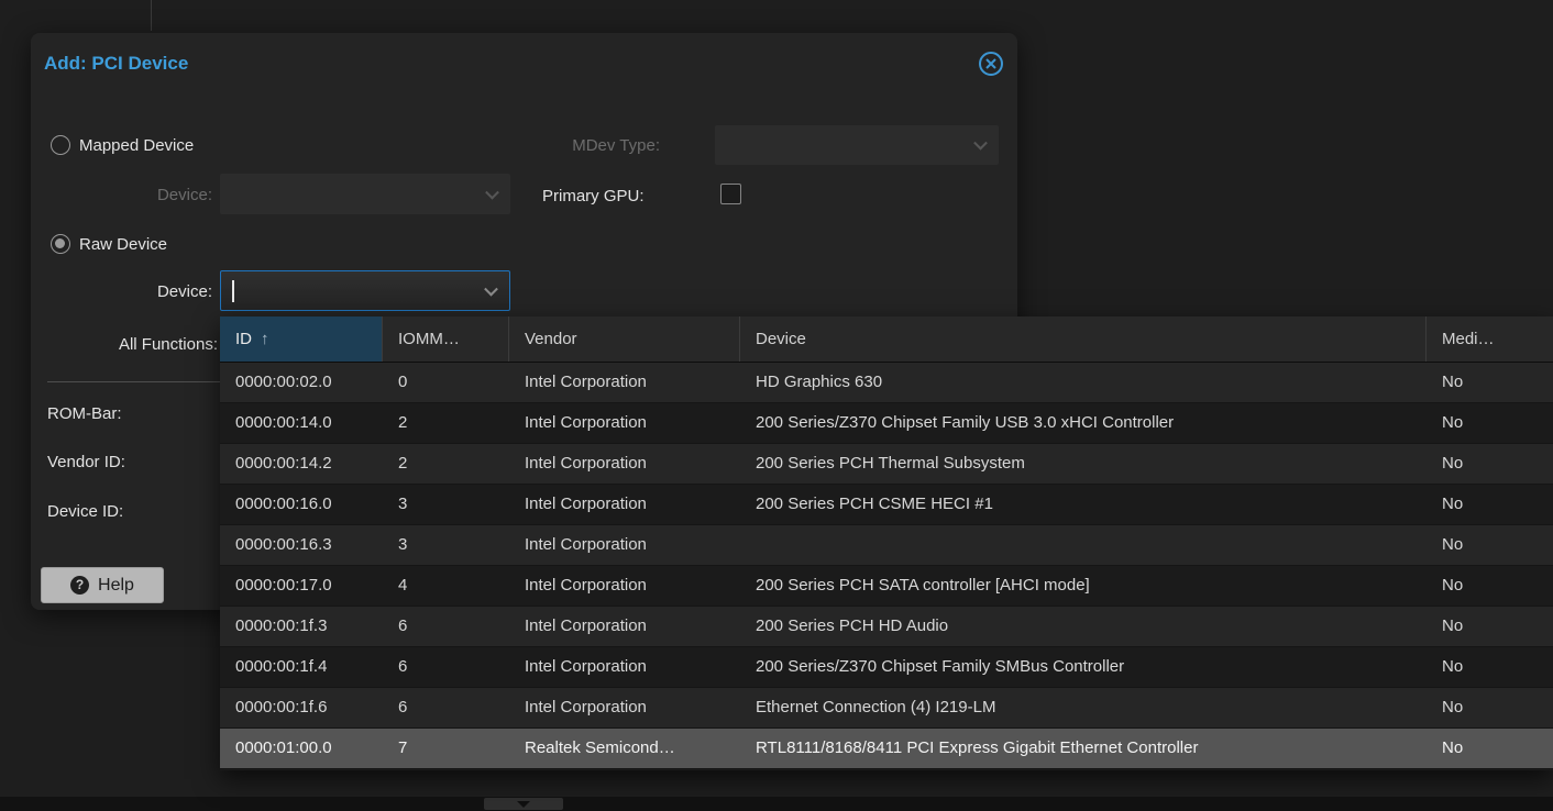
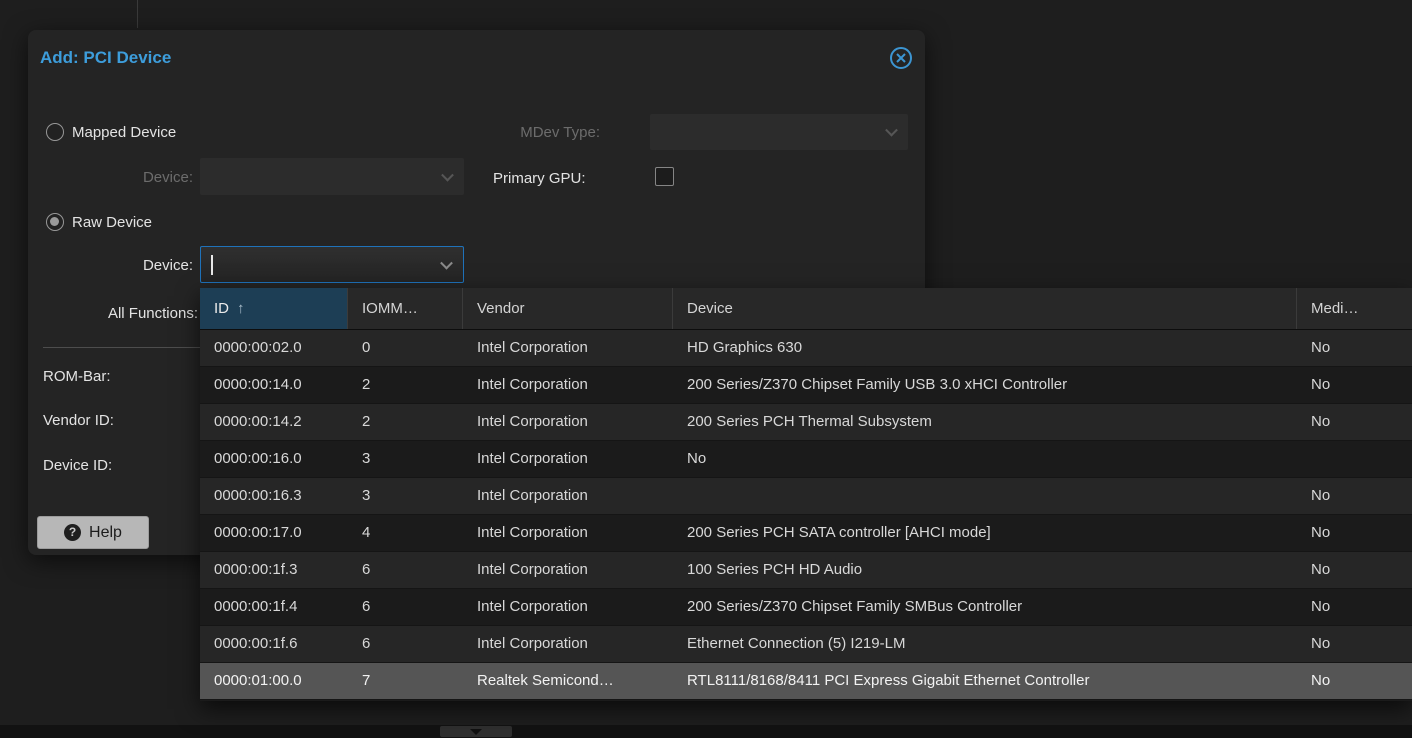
  Add: PCI Device
  Mapped Device
  MDev Type:
  Device:
  Primary GPU:
  Raw Device
  Device:
  All Functions:
  ROM-Bar:
  Vendor ID:
  Device ID:
  ?
  Help
  ID ↑
  IOMM…
  Vendor
  Device
  Medi…
  0000:00:02.0
  0
  Intel Corporation
  HD Graphics 630
  No
  0000:00:14.0
  2
  Intel Corporation
  200 Series/Z370 Chipset Family USB 3.0 xHCI Controller
  No
  0000:00:14.2
  2
  Intel Corporation
  200 Series PCH Thermal Subsystem
  No
  0000:00:16.0
  3
  Intel Corporation
- 200 Series PCH CSME HECI #1
  No
  0000:00:16.3
  3
  Intel Corporation
  No
  0000:00:17.0
  4
  Intel Corporation
  200 Series PCH SATA controller [AHCI mode]
  No
  0000:00:1f.3
  6
  Intel Corporation
- 200 Series PCH HD Audio
+ 100 Series PCH HD Audio
  No
  0000:00:1f.4
  6
  Intel Corporation
  200 Series/Z370 Chipset Family SMBus Controller
  No
  0000:00:1f.6
  6
  Intel Corporation
- Ethernet Connection (4) I219-LM
+ Ethernet Connection (5) I219-LM
  No
  0000:01:00.0
  7
  Realtek Semicond…
  RTL8111/8168/8411 PCI Express Gigabit Ethernet Controller
  No
